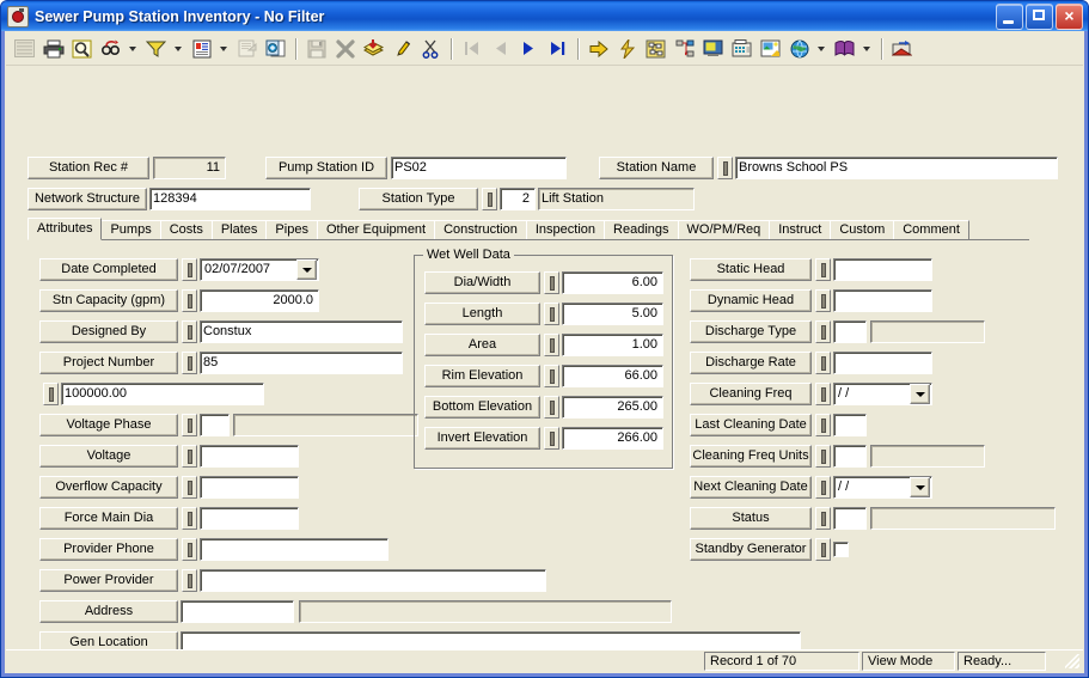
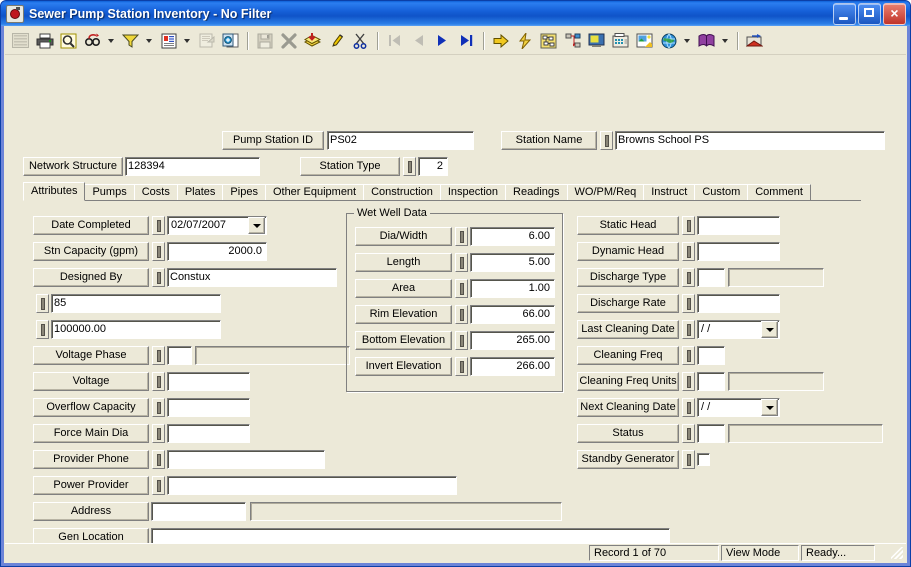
  Sewer Pump Station Inventory - No Filter
  ×
- Station Rec #
- 11
  Pump Station ID
  PS02
  Station Name
  Browns School PS
  Network Structure
  128394
  Station Type
  2
- Lift Station
  Attributes
  Pumps
  Costs
  Plates
  Pipes
  Other Equipment
  Construction
  Inspection
  Readings
  WO/PM/Req
  Instruct
  Custom
  Comment
  Date Completed
  02/07/2007
  Stn Capacity (gpm)
  2000.0
  Designed By
  Constux
- Project Number
  85
  100000.00
  Voltage Phase
  Voltage
  Overflow Capacity
  Force Main Dia
  Provider Phone
  Power Provider
  Address
  Gen Location
  Wet Well Data
  Dia/Width
  6.00
  Length
  5.00
  Area
  1.00
  Rim Elevation
  66.00
  Bottom Elevation
  265.00
  Invert Elevation
  266.00
  Static Head
  Dynamic Head
  Discharge Type
  Discharge Rate
- Cleaning Freq
+ Last Cleaning Date
  / /
- Last Cleaning Date
+ Cleaning Freq
  Cleaning Freq Units
  Next Cleaning Date
  / /
  Status
  Standby Generator
  Record 1 of 70
  View Mode
  Ready...
